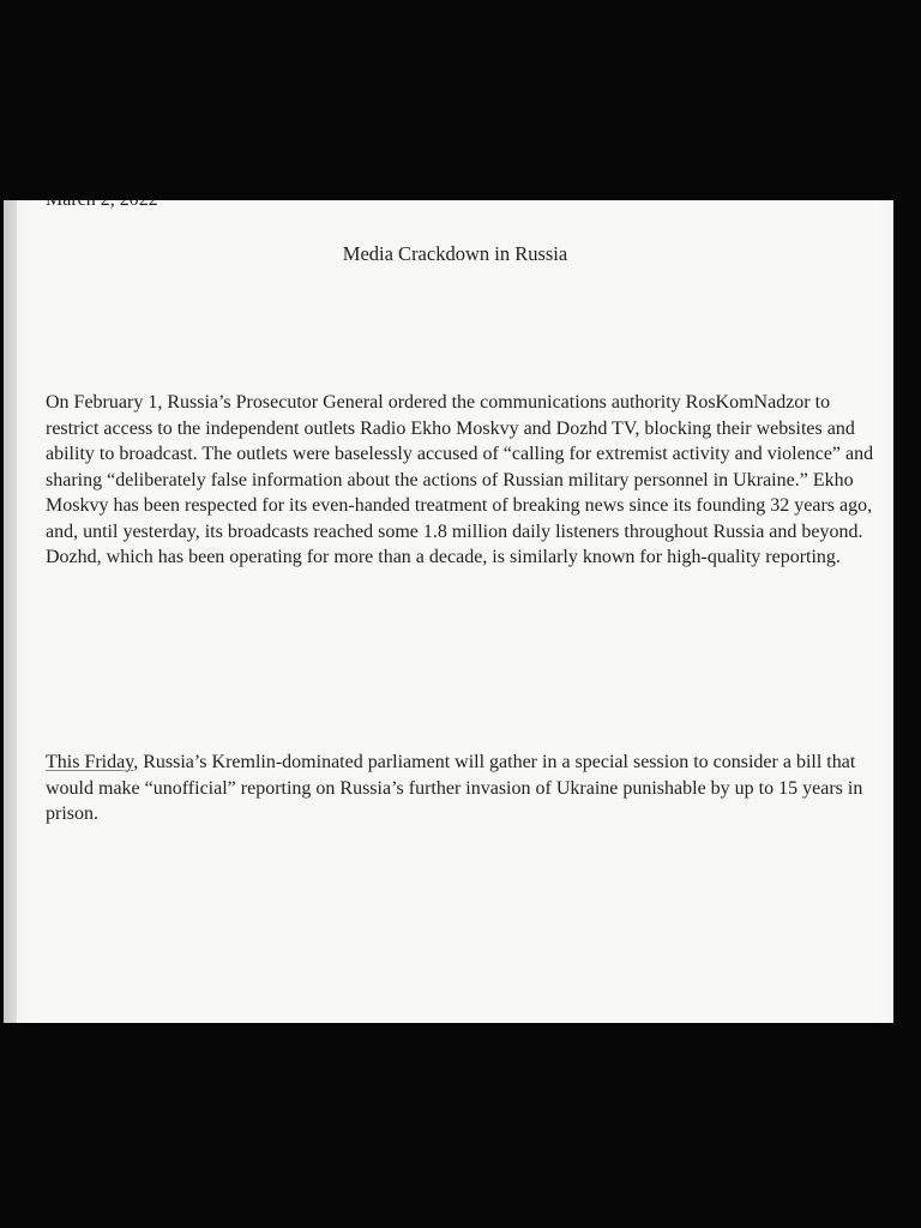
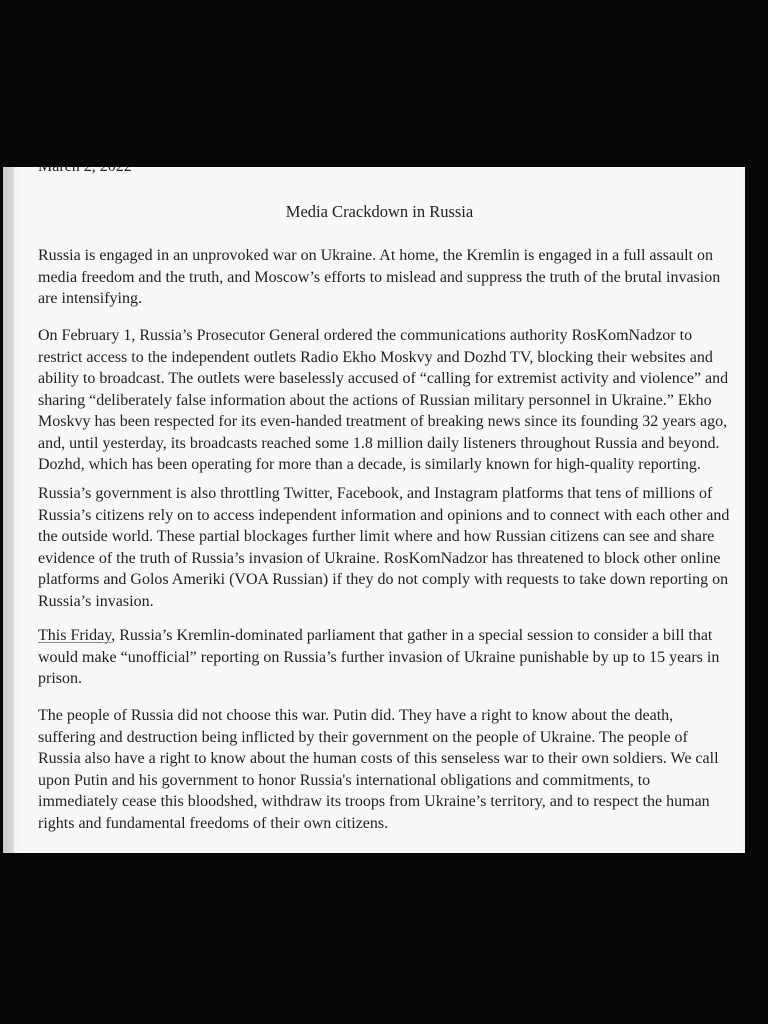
  Media Crackdown in Russia
+ Russia is engaged in an unprovoked war on Ukraine. At home, the Kremlin is engaged in a full assault on media freedom and the truth, and Moscow’s efforts to mislead and suppress the truth of the brutal invasion are intensifying.
  On February 1, Russia’s Prosecutor General ordered the communications authority RosKomNadzor to restrict access to the independent outlets Radio Ekho Moskvy and Dozhd TV, blocking their websites and ability to broadcast. The outlets were baselessly accused of “calling for extremist activity and violence” and sharing “deliberately false information about the actions of Russian military personnel in Ukraine.” Ekho Moskvy has been respected for its even-handed treatment of breaking news since its founding 32 years ago, and, until yesterday, its broadcasts reached some 1.8 million daily listeners throughout Russia and beyond. Dozhd, which has been operating for more than a decade, is similarly known for high-quality reporting.
+ Russia’s government is also throttling Twitter, Facebook, and Instagram platforms that tens of millions of Russia’s citizens rely on to access independent information and opinions and to connect with each other and the outside world. These partial blockages further limit where and how Russian citizens can see and share evidence of the truth of Russia’s invasion of Ukraine. RosKomNadzor has threatened to block other online platforms and Golos Ameriki (VOA Russian) if they do not comply with requests to take down reporting on Russia’s invasion.
- This Friday, Russia’s Kremlin-dominated parliament will gather in a special session to consider a bill that would make “unofficial” reporting on Russia’s further invasion of Ukraine punishable by up to 15 years in prison.
+ This Friday, Russia’s Kremlin-dominated parliament that gather in a special session to consider a bill that would make “unofficial” reporting on Russia’s further invasion of Ukraine punishable by up to 15 years in prison.
+ The people of Russia did not choose this war. Putin did. They have a right to know about the death, suffering and destruction being inflicted by their government on the people of Ukraine. The people of Russia also have a right to know about the human costs of this senseless war to their own soldiers. We call upon Putin and his government to honor Russia's international obligations and commitments, to immediately cease this bloodshed, withdraw its troops from Ukraine’s territory, and to respect the human rights and fundamental freedoms of their own citizens.
